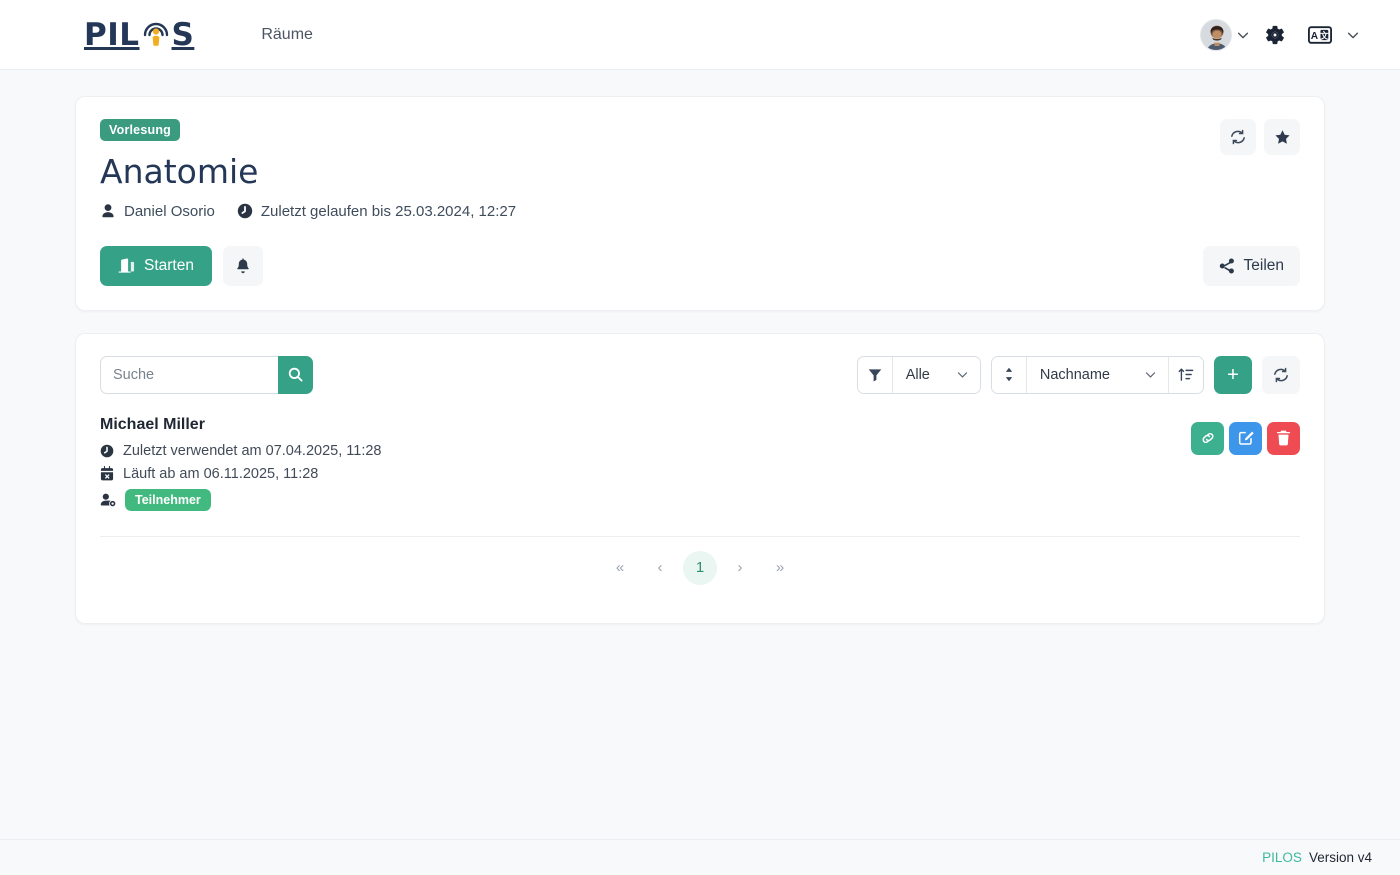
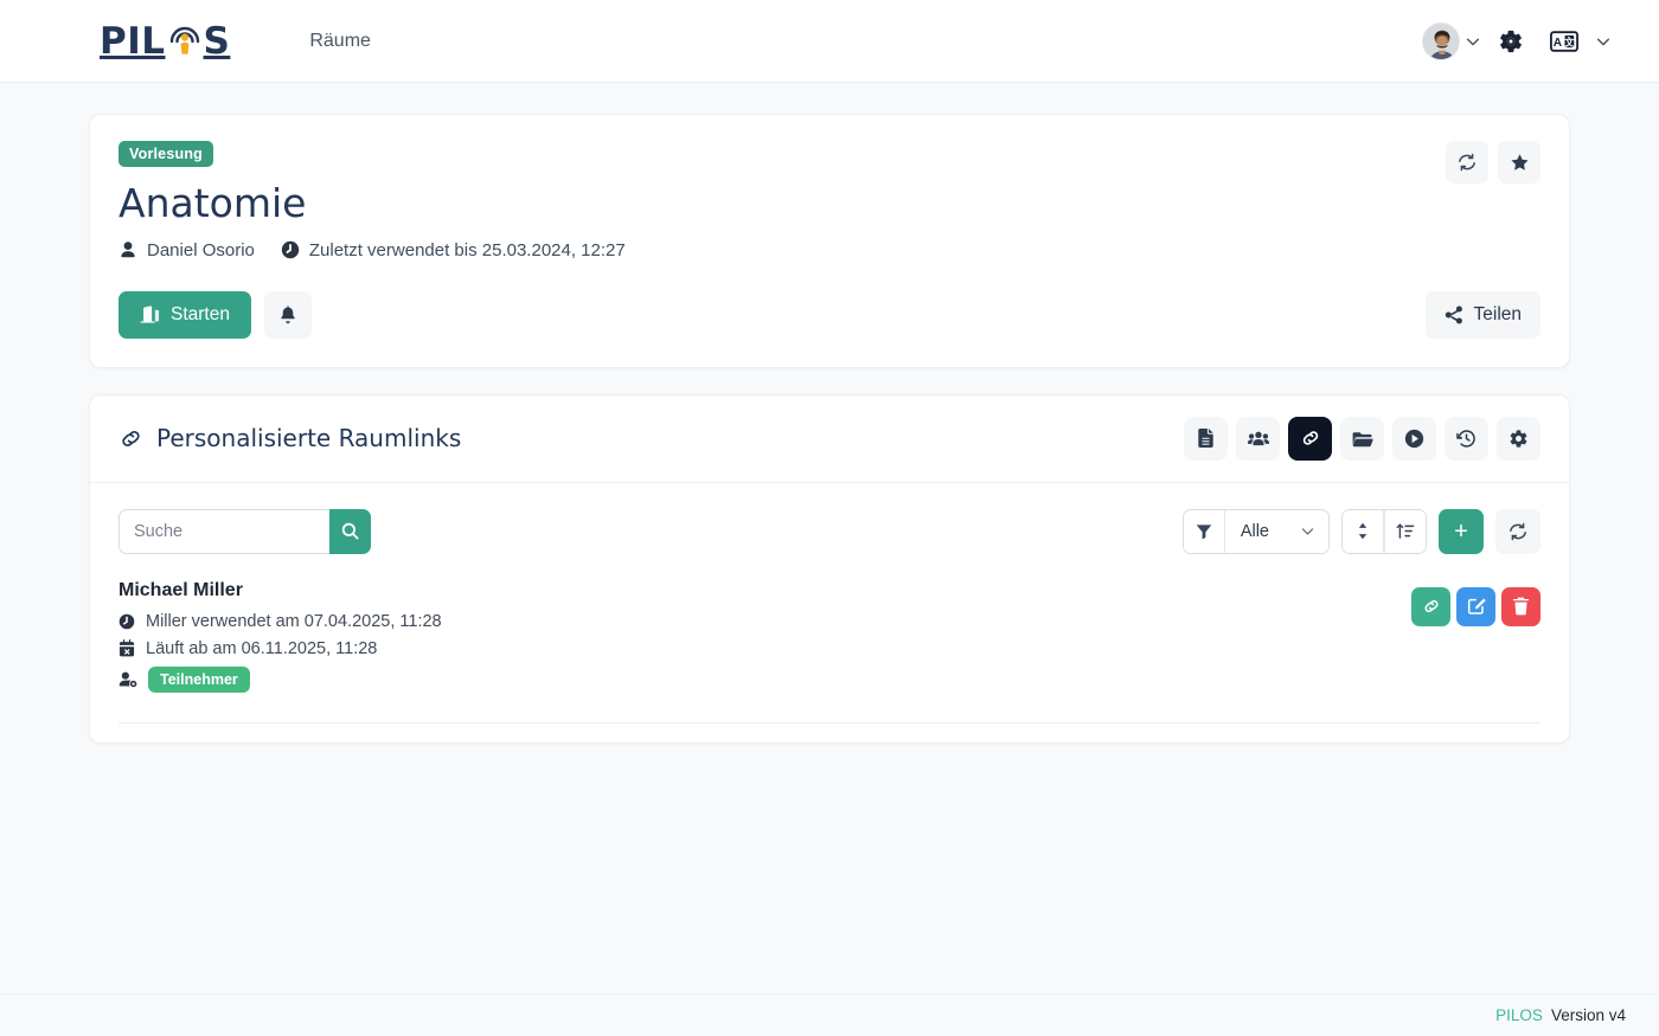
  PIL
  S
  Räume
  A
  文
  Vorlesung
  Anatomie
  Daniel Osorio
- Zuletzt gelaufen bis 25.03.2024, 12:27
+ Zuletzt verwendet bis 25.03.2024, 12:27
  Starten
  Teilen
+ Personalisierte Raumlinks
  Suche
  Alle
- Nachname
  +
  Michael Miller
- Zuletzt verwendet am 07.04.2025, 11:28
+ Miller verwendet am 07.04.2025, 11:28
  Läuft ab am 06.11.2025, 11:28
  Teilnehmer
- «
- ‹
- 1
- ›
- »
  PILOS
  Version v4
